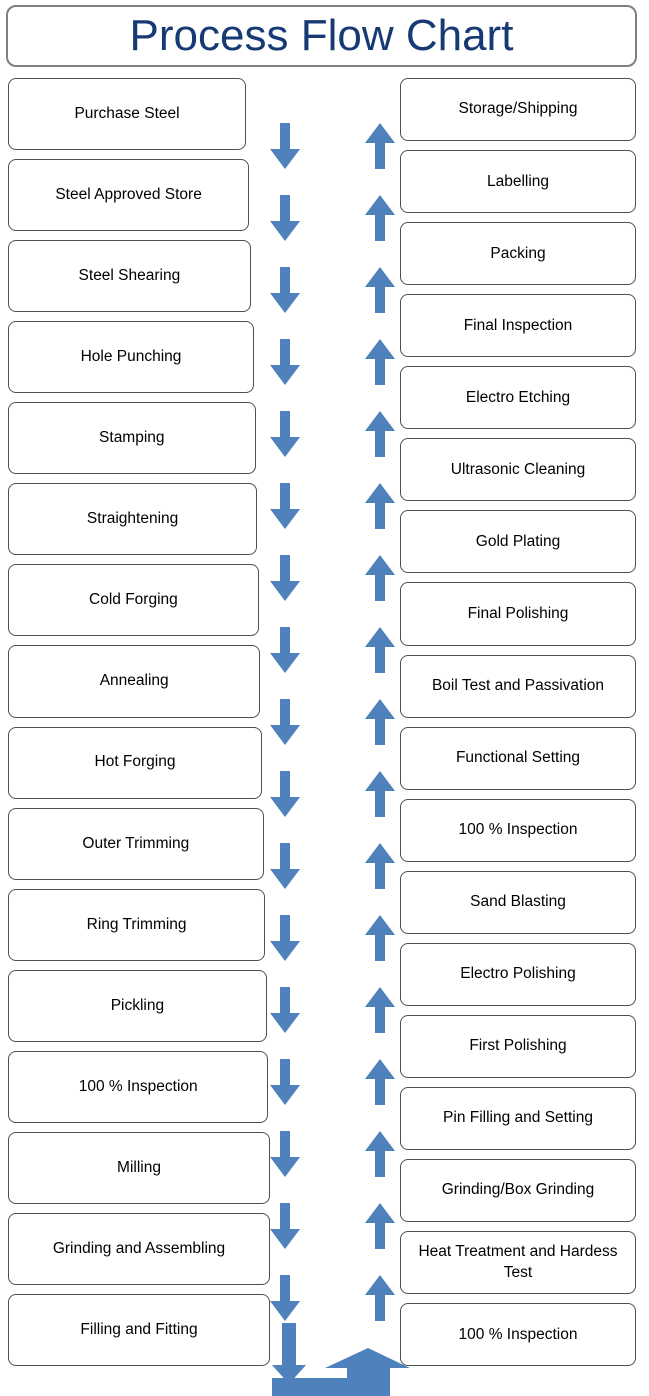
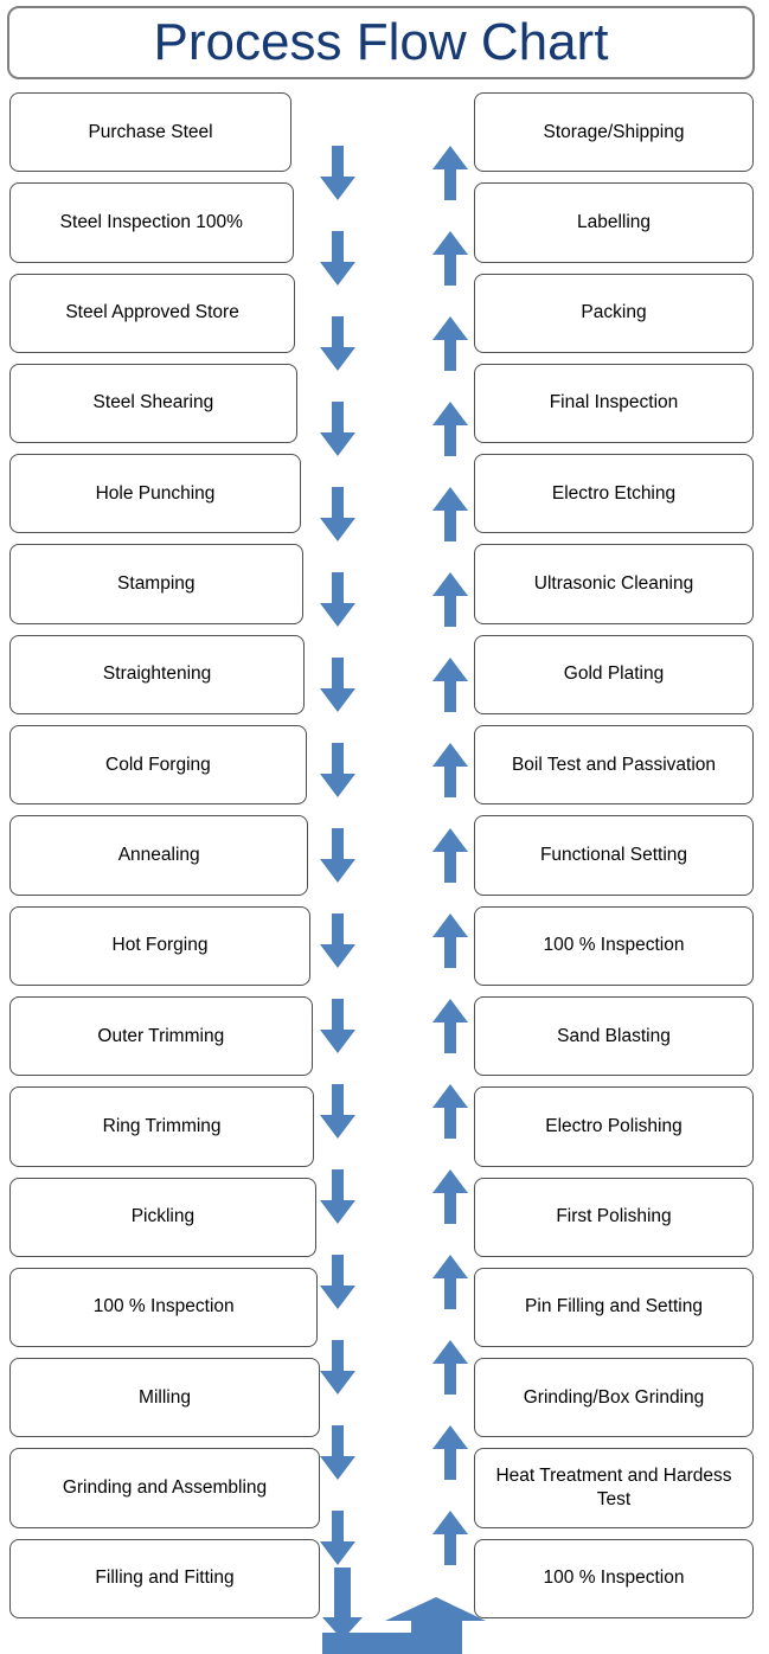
  Process Flow Chart
  Purchase Steel
+ Steel Inspection 100%
  Steel Approved Store
  Steel Shearing
  Hole Punching
  Stamping
  Straightening
  Cold Forging
  Annealing
  Hot Forging
  Outer Trimming
  Ring Trimming
  Pickling
  100 % Inspection
  Milling
  Grinding and Assembling
  Filling and Fitting
  Storage/Shipping
  Labelling
  Packing
  Final Inspection
  Electro Etching
  Ultrasonic Cleaning
  Gold Plating
- Final Polishing
  Boil Test and Passivation
  Functional Setting
  100 % Inspection
  Sand Blasting
  Electro Polishing
  First Polishing
  Pin Filling and Setting
  Grinding/Box Grinding
  Heat Treatment and Hardess
  Test
  100 % Inspection
